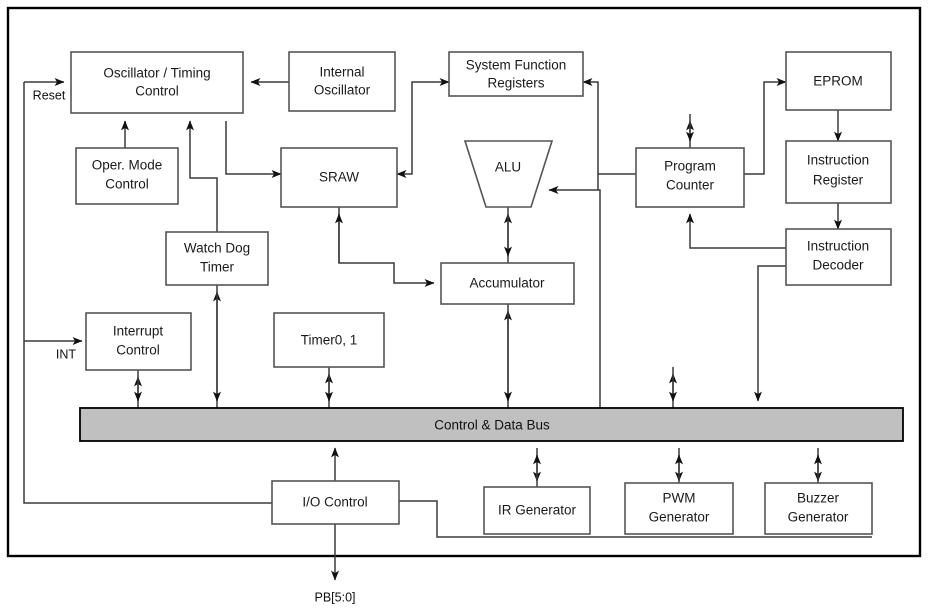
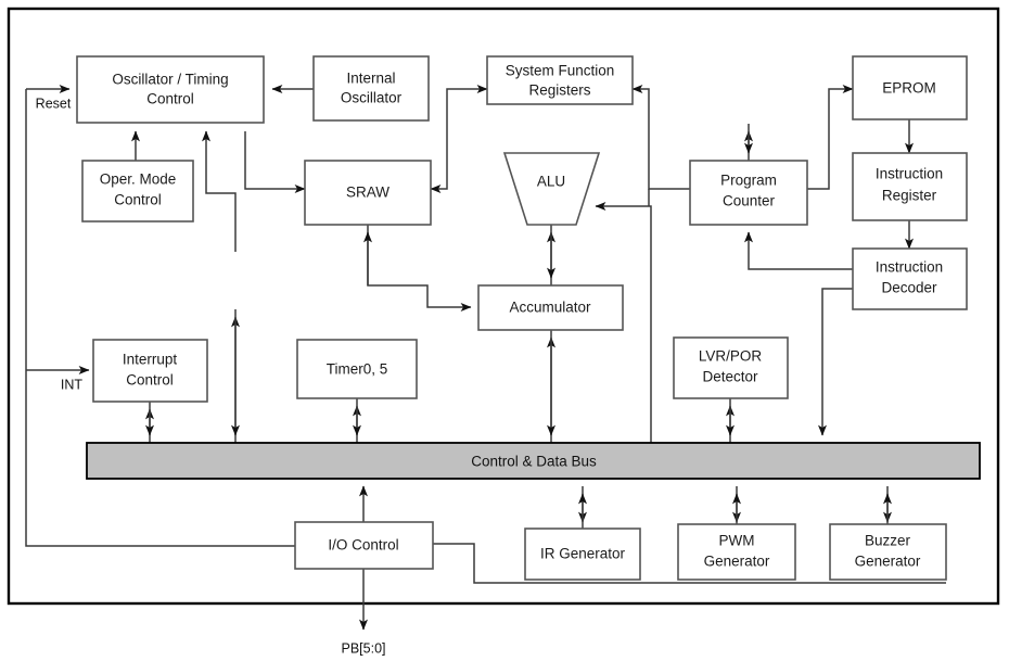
  Oscillator / Timing
  Control
  Internal
  Oscillator
  System Function
  Registers
  EPROM
  Oper. Mode
  Control
  SRAW
  ALU
  Program
  Counter
  Instruction
  Register
- Watch Dog
- Timer
  Instruction
  Decoder
  Accumulator
  Interrupt
  Control
- Timer0, 1
+ Timer0, 5
+ LVR/POR
+ Detector
  Control & Data Bus
  I/O Control
  IR Generator
  PWM
  Generator
  Buzzer
  Generator
  Reset
  INT
  PB[5:0]
